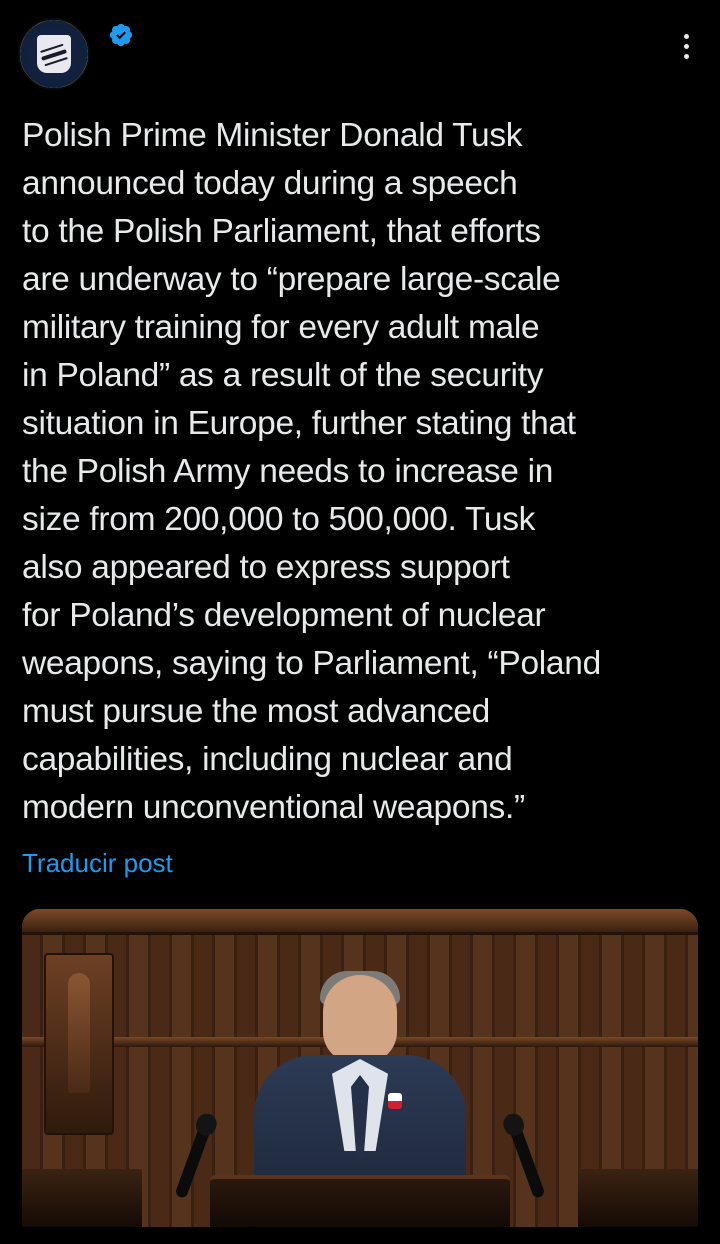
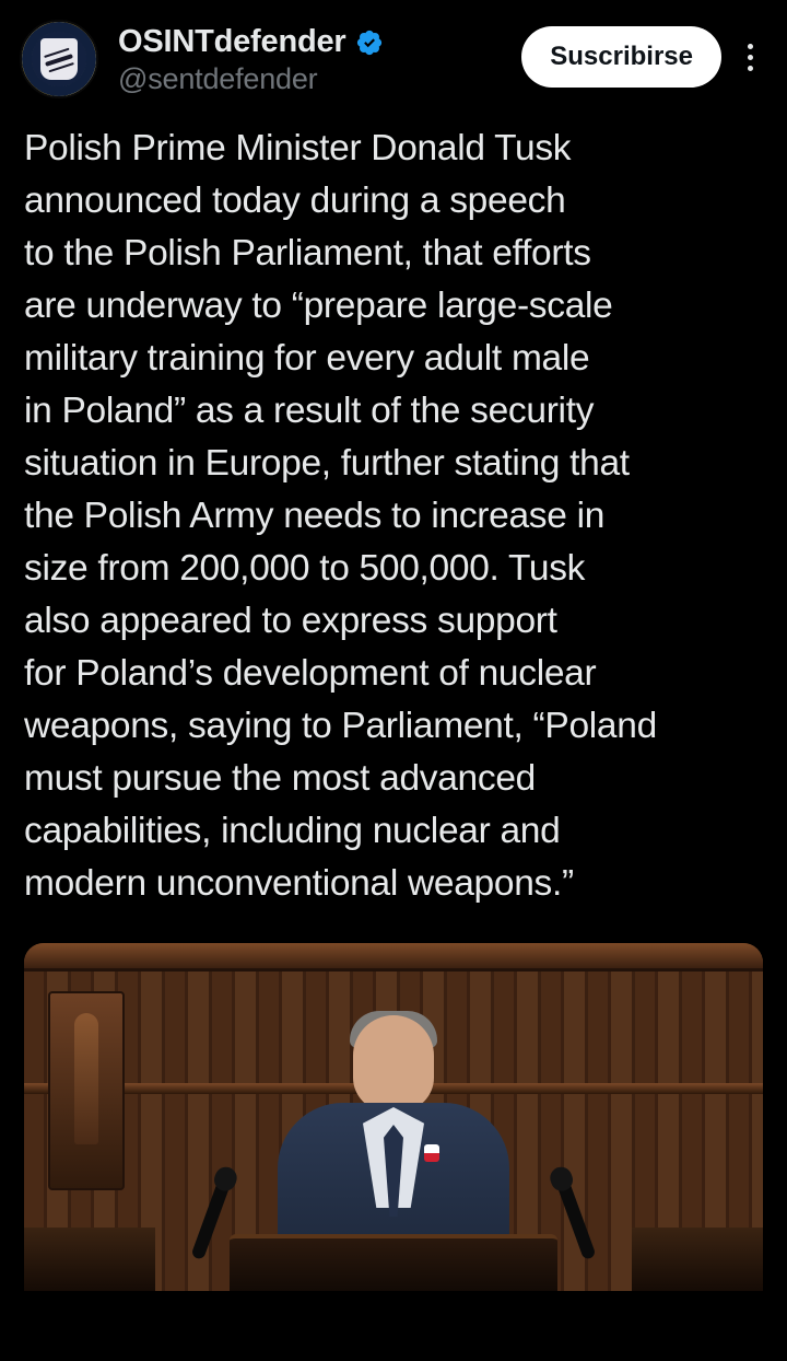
+ OSINTdefender
+ @sentdefender
+ Suscribirse
  Polish Prime Minister Donald Tusk
  announced today during a speech
  to the Polish Parliament, that efforts
  are underway to “prepare large-scale
  military training for every adult male
  in Poland” as a result of the security
  situation in Europe, further stating that
  the Polish Army needs to increase in
  size from 200,000 to 500,000. Tusk
  also appeared to express support
  for Poland’s development of nuclear
  weapons, saying to Parliament, “Poland
  must pursue the most advanced
  capabilities, including nuclear and
  modern unconventional weapons.”
- Traducir post
